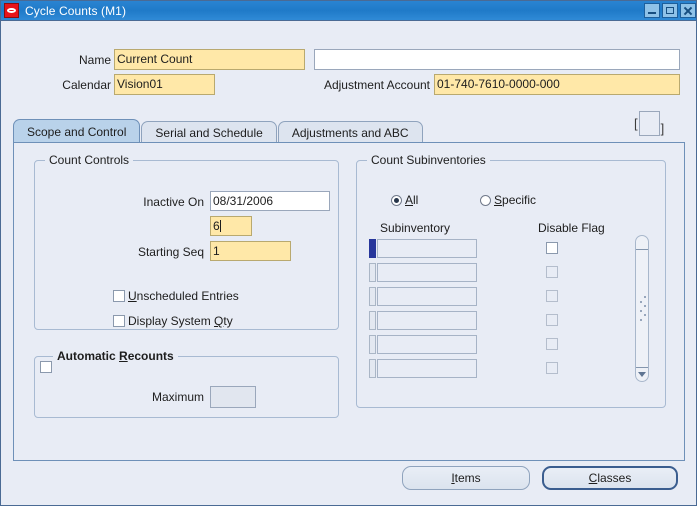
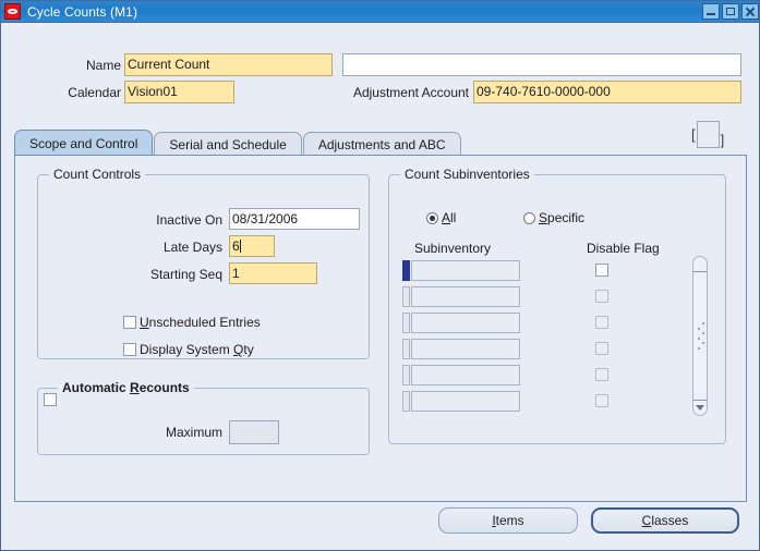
  Cycle Counts (M1)
  Name
  Current Count
  Calendar
  Vision01
  Adjustment Account
- 01-740-7610-0000-000
+ 09-740-7610-0000-000
  [
  ]
  Scope and Control
  Serial and Schedule
  Adjustments and ABC
  Count Controls
  Inactive On
  08/31/2006
+ Late Days
  6
  Starting Seq
  1
  Unscheduled Entries
  Display System Qty
  Automatic Recounts
  Maximum
  Count Subinventories
  All
  Specific
  Subinventory
  Disable Flag
  Items
  Classes
